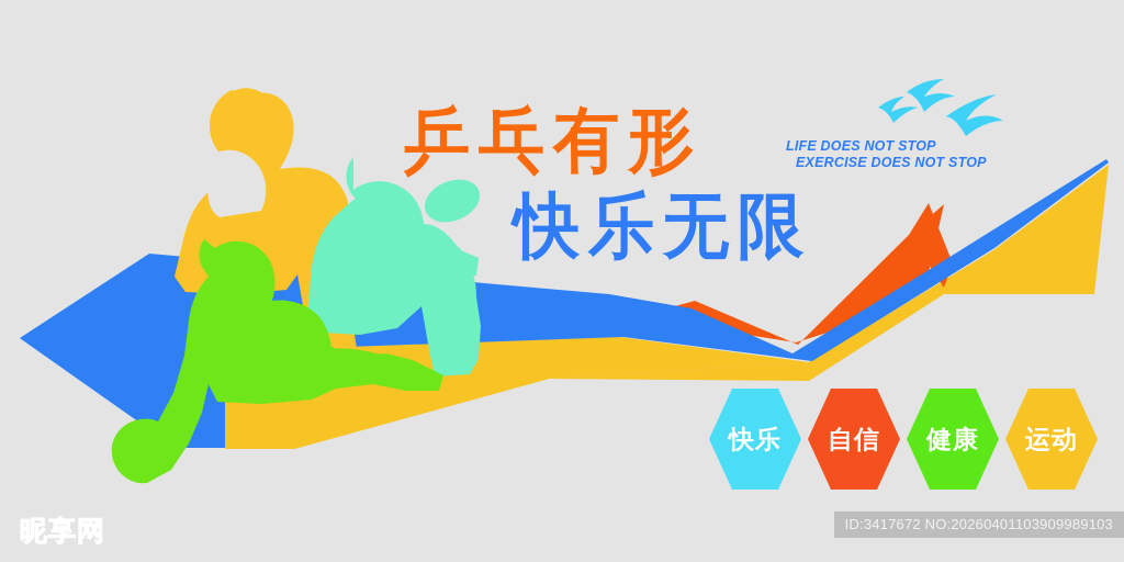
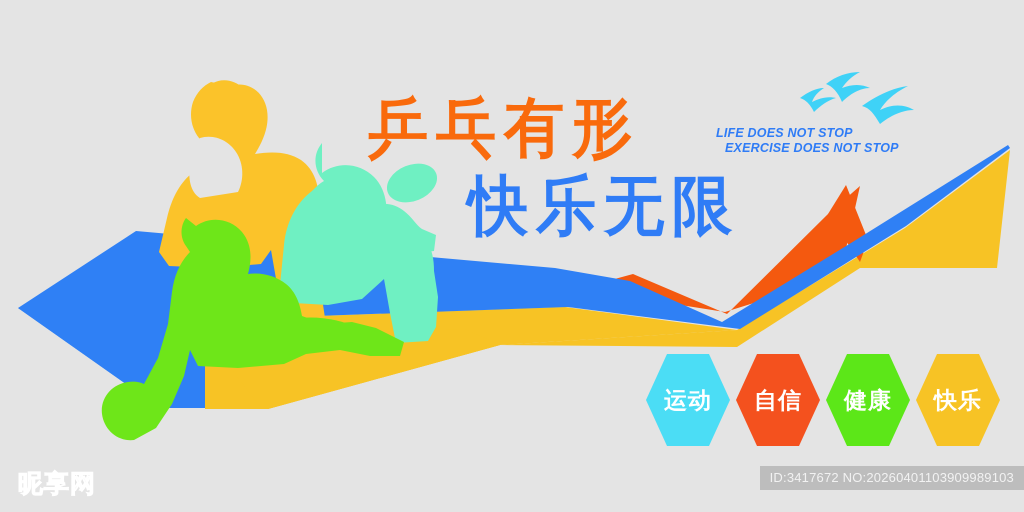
  乒乓有形
  快乐无限
  LIFE DOES NOT STOP
  EXERCISE DOES NOT STOP
- 快乐
+ 运动
  自信
  健康
- 运动
+ 快乐
  昵享网
  ID:3417672 NO:20260401103909989103
